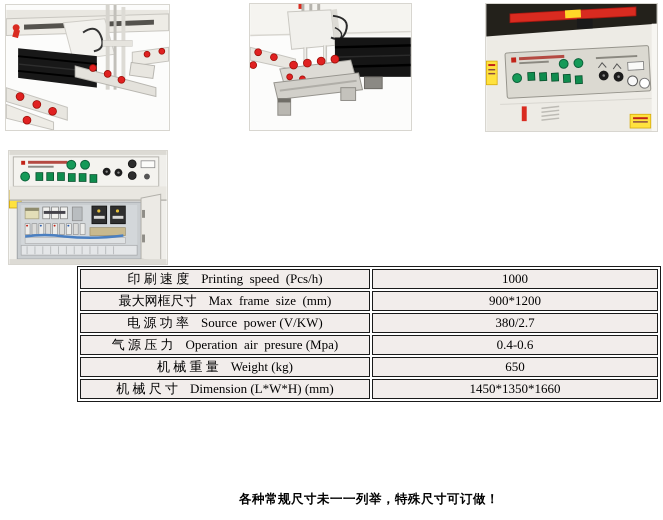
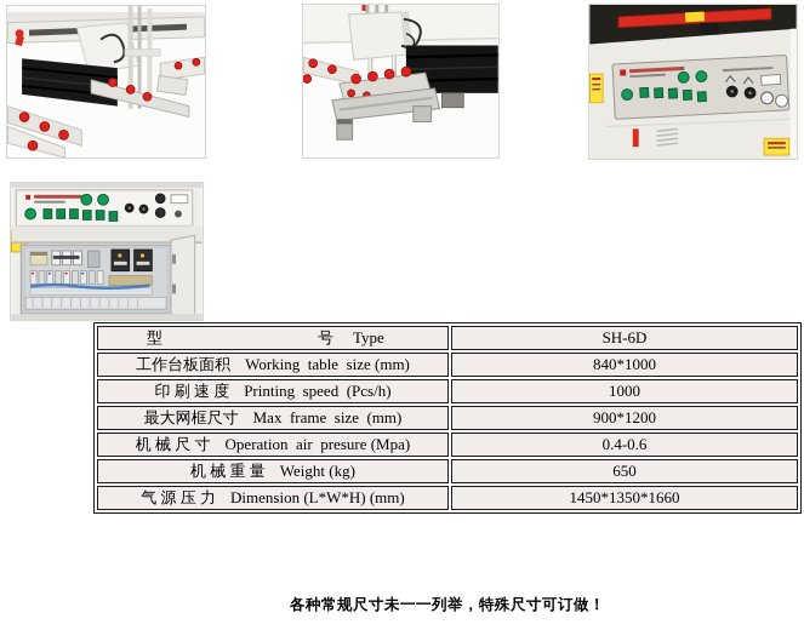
+ 型 号 Type	SH-6D
+ 工作台板面积 Working table size (mm)	840*1000
  印 刷 速 度 Printing speed (Pcs/h)	1000
  最大网框尺寸 Max frame size (mm)	900*1200
- 电 源 功 率 Source power (V/KW)	380/2.7
- 气 源 压 力 Operation air presure (Mpa)	0.4-0.6
+ 机 械 尺 寸 Operation air presure (Mpa)	0.4-0.6
  机 械 重 量 Weight (kg)	650
- 机 械 尺 寸 Dimension (L*W*H) (mm)	1450*1350*1660
+ 气 源 压 力 Dimension (L*W*H) (mm)	1450*1350*1660
  各种常规尺寸未一一列举，特殊尺寸可订做！
